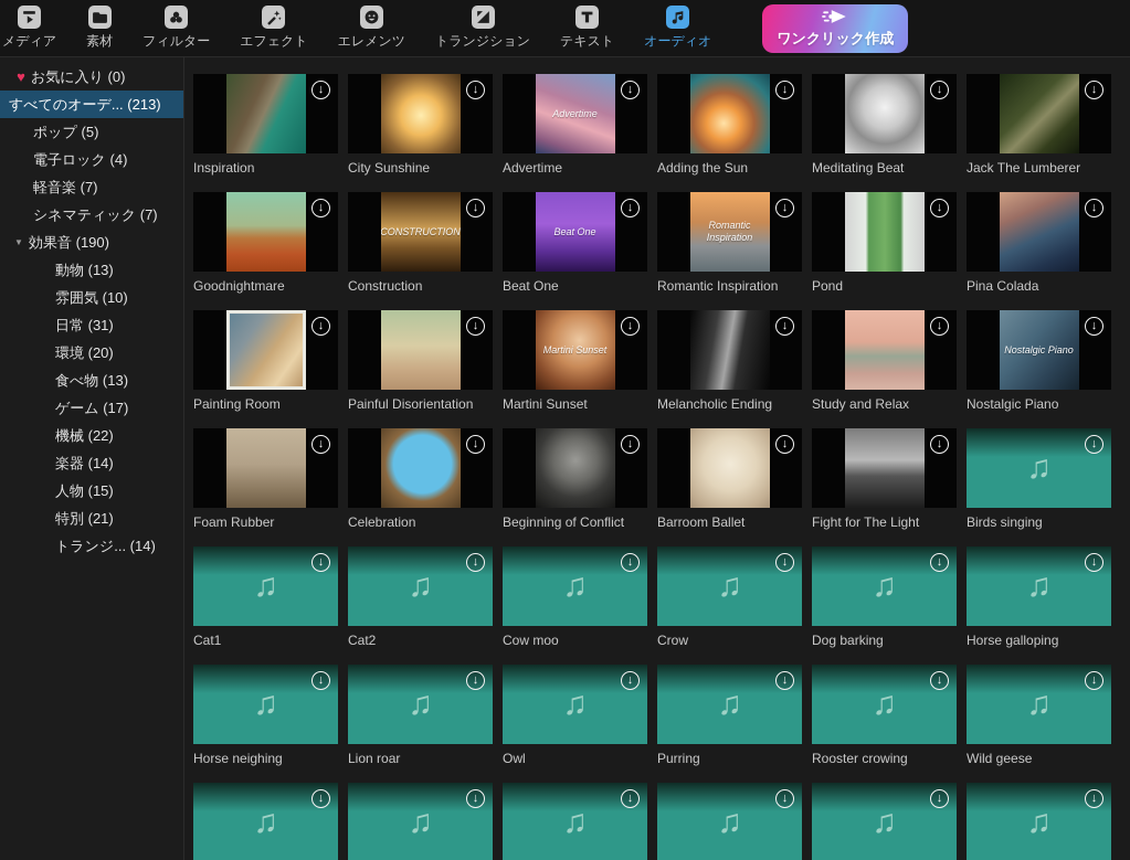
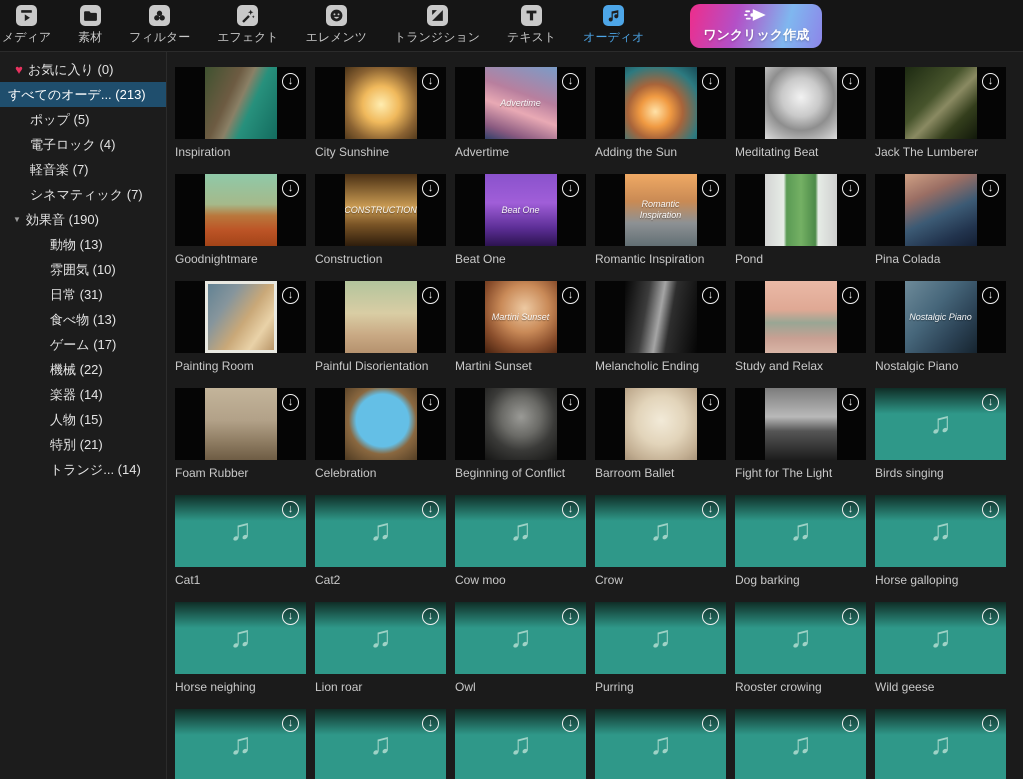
  メディア
  素材
  フィルター
  エフェクト
  エレメンツ
  トランジション
  テキスト
  オーディオ
  ワンクリック作成
  ♥
  お気に入り (0)
  すべてのオーデ... (213)
  ポップ (5)
  電子ロック (4)
  軽音楽 (7)
  シネマティック (7)
  ▼
  効果音 (190)
  動物 (13)
  雰囲気 (10)
  日常 (31)
- 環境 (20)
  食べ物 (13)
  ゲーム (17)
  機械 (22)
  楽器 (14)
  人物 (15)
  特別 (21)
  トランジ... (14)
  ↓
  Inspiration
  ↓
  City Sunshine
  Advertime
  ↓
  Advertime
  ↓
  Adding the Sun
  ↓
  Meditating Beat
  ↓
  Jack The Lumberer
  ↓
  Goodnightmare
  CONSTRUCTION
  ↓
  Construction
  Beat One
  ↓
  Beat One
  Romantic Inspiration
  ↓
  Romantic Inspiration
  ↓
  Pond
  ↓
  Pina Colada
  ↓
  Painting Room
  ↓
  Painful Disorientation
  Martini Sunset
  ↓
  Martini Sunset
  ↓
  Melancholic Ending
  ↓
  Study and Relax
  Nostalgic Piano
  ↓
  Nostalgic Piano
  ↓
  Foam Rubber
  ↓
  Celebration
  ↓
  Beginning of Conflict
  ↓
  Barroom Ballet
  ↓
  Fight for The Light
  ♫
  ↓
  Birds singing
  ♫
  ↓
  Cat1
  ♫
  ↓
  Cat2
  ♫
  ↓
  Cow moo
  ♫
  ↓
  Crow
  ♫
  ↓
  Dog barking
  ♫
  ↓
  Horse galloping
  ♫
  ↓
  Horse neighing
  ♫
  ↓
  Lion roar
  ♫
  ↓
  Owl
  ♫
  ↓
  Purring
  ♫
  ↓
  Rooster crowing
  ♫
  ↓
  Wild geese
  ♫
  ↓
  ♫
  ↓
  ♫
  ↓
  ♫
  ↓
  ♫
  ↓
  ♫
  ↓
